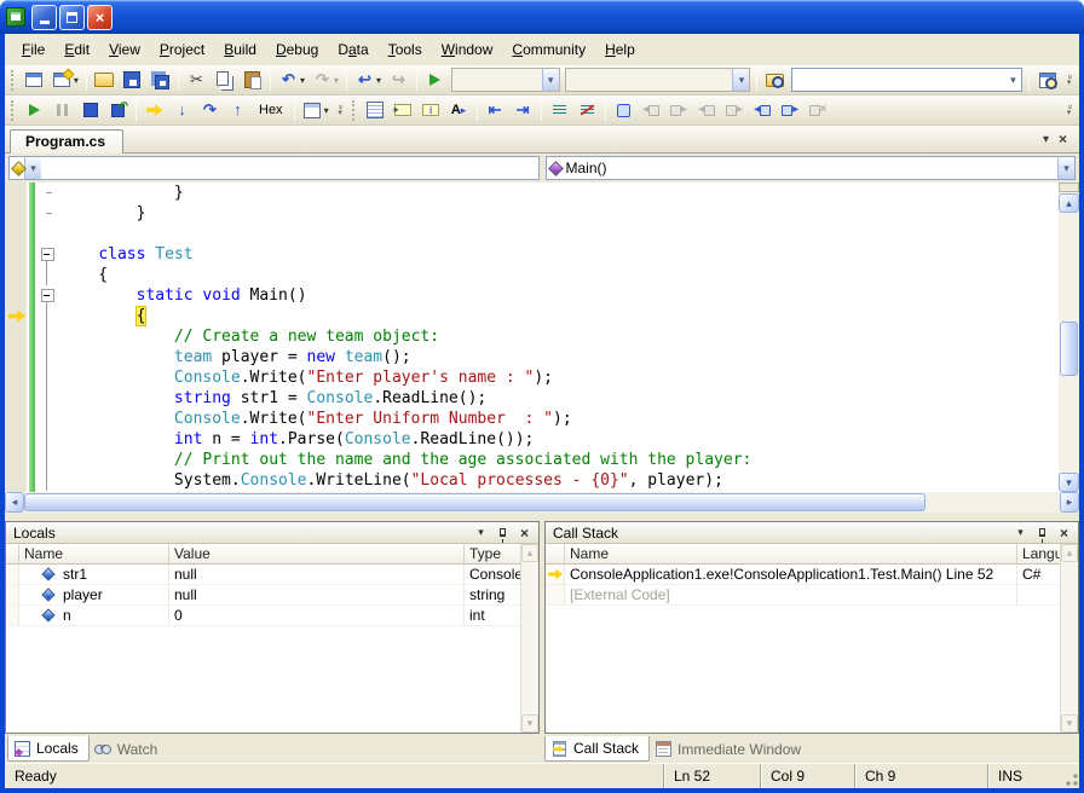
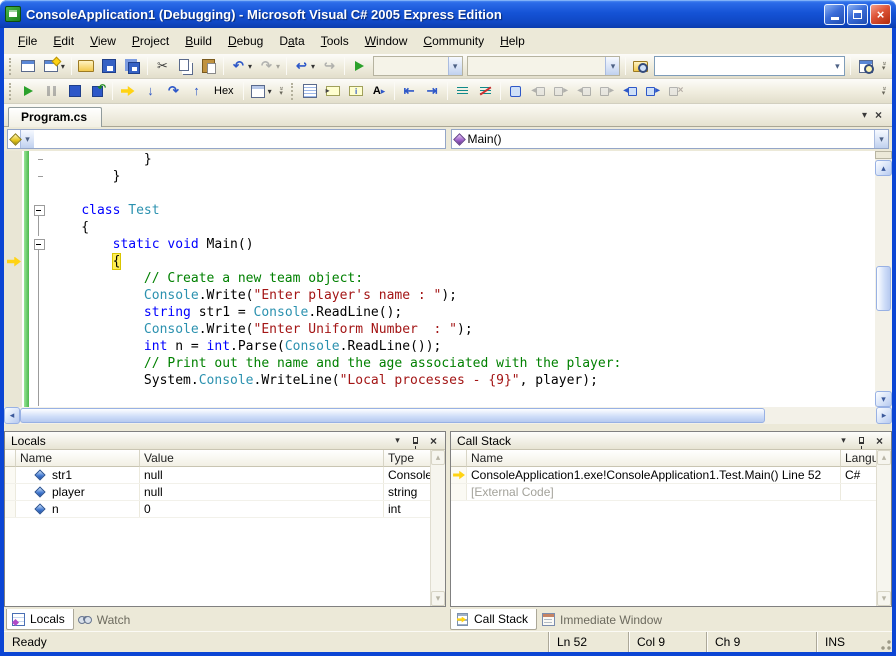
+ ConsoleApplication1 (Debugging) - Microsoft Visual C# 2005 Express Edition
  ×
  File
  Edit
  View
  Project
  Build
  Debug
  Data
  Tools
  Window
  Community
  Help
  Hex
  Program.cs
  Main()
  }
  }
  class Test
  {
  static void Main()
  {
  // Create a new team object:
- team player = new team();
  Console.Write("Enter player's name : ");
  string str1 = Console.ReadLine();
  Console.Write("Enter Uniform Number : ");
  int n = int.Parse(Console.ReadLine());
  // Print out the name and the age associated with the player:
- System.Console.WriteLine("Local processes - {0}", player);
+ System.Console.WriteLine("Local processes - {9}", player);
  Locals
  Name
  Value
  Type
  str1
  null
  Console
  player
  null
  string
  n
  0
  int
  Call Stack
  Name
  Lang
  ConsoleApplication1.exe!ConsoleApplication1.Test.Main() Line 52
  C#
  [External Code]
  Locals
  Watch
  Call Stack
  Immediate Window
  Ready
  Ln 52
  Col 9
  Ch 9
  INS
